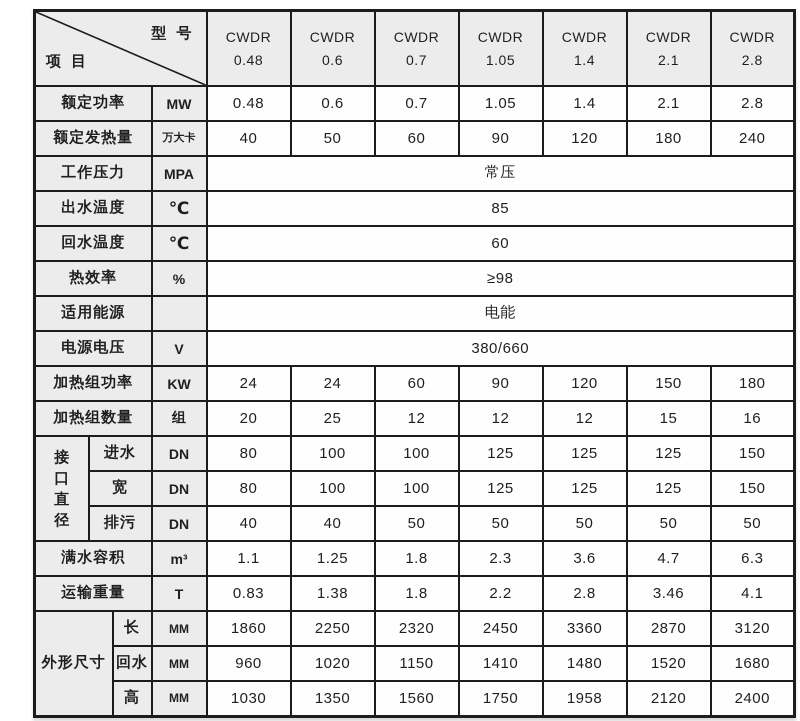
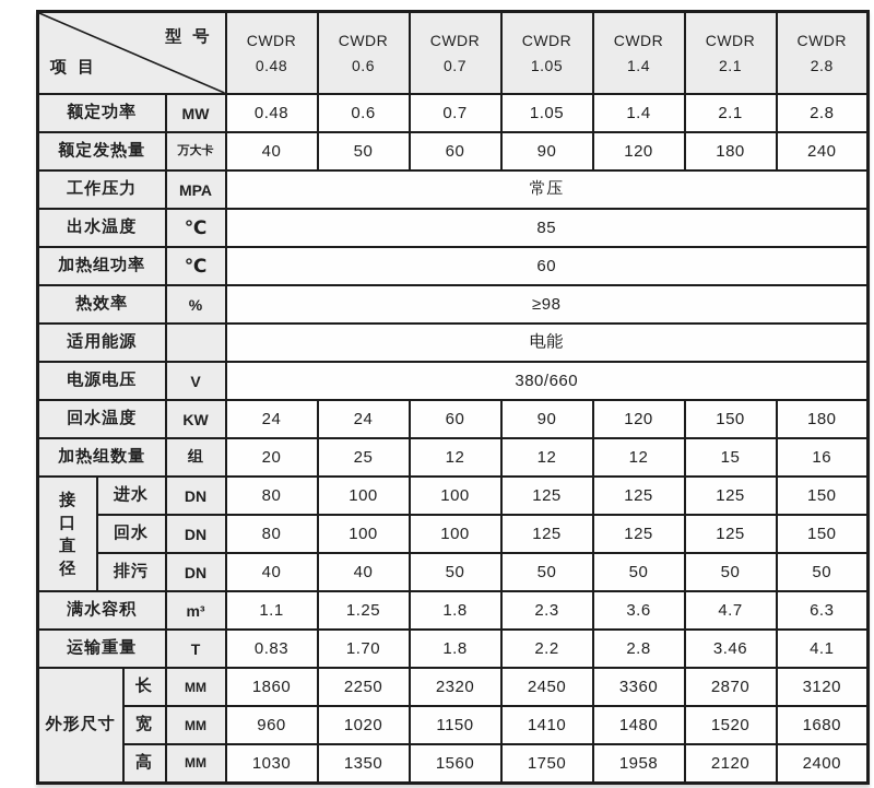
  型 号 项 目	CWDR0.48	CWDR0.6	CWDR0.7	CWDR1.05	CWDR1.4	CWDR2.1	CWDR2.8
  额定功率	MW	0.48	0.6	0.7	1.05	1.4	2.1	2.8
  额定发热量	万大卡	40	50	60	90	120	180	240
  工作压力	MPA	常压
  出水温度	℃	85
- 回水温度	℃	60
+ 加热组功率	℃	60
  热效率	%	≥98
  适用能源		电能
  电源电压	V	380/660
- 加热组功率	KW	24	24	60	90	120	150	180
+ 回水温度	KW	24	24	60	90	120	150	180
  加热组数量	组	20	25	12	12	12	15	16
  接口直径	进水	DN	80	100	100	125	125	125	150
- 宽	DN	80	100	100	125	125	125	150
+ 回水	DN	80	100	100	125	125	125	150
  排污	DN	40	40	50	50	50	50	50
  满水容积	m³	1.1	1.25	1.8	2.3	3.6	4.7	6.3
- 运输重量	T	0.83	1.38	1.8	2.2	2.8	3.46	4.1
+ 运输重量	T	0.83	1.70	1.8	2.2	2.8	3.46	4.1
  外形尺寸	长	MM	1860	2250	2320	2450	3360	2870	3120
- 回水	MM	960	1020	1150	1410	1480	1520	1680
+ 宽	MM	960	1020	1150	1410	1480	1520	1680
  高	MM	1030	1350	1560	1750	1958	2120	2400
